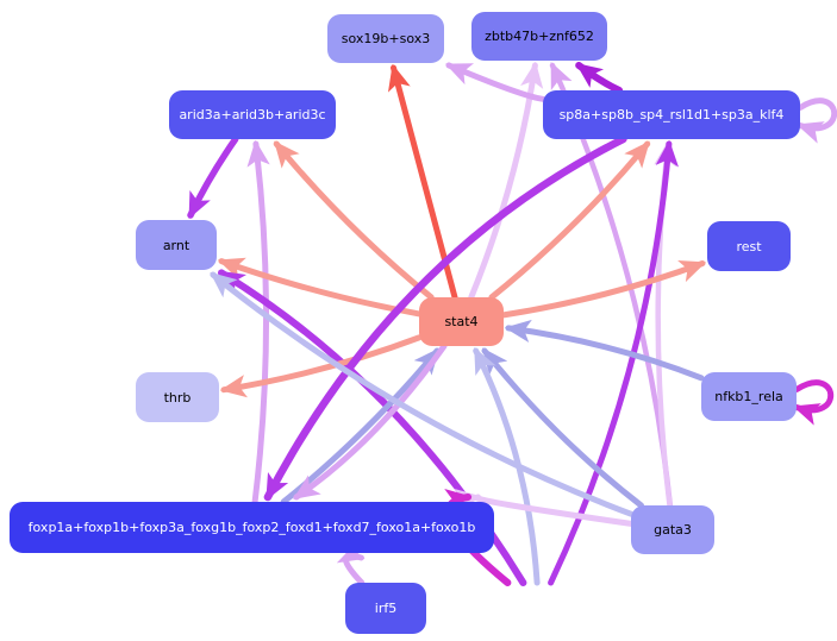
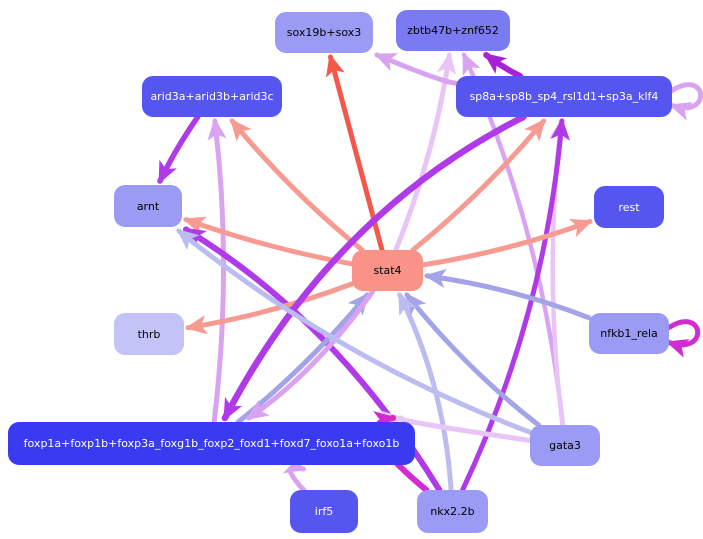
  sox19b+sox3
  zbtb47b+znf652
  arid3a+arid3b+arid3c
  sp8a+sp8b_sp4_rsl1d1+sp3a_klf4
  arnt
  rest
  stat4
  thrb
  nfkb1_rela
  foxp1a+foxp1b+foxp3a_foxg1b_foxp2_foxd1+foxd7_foxo1a+foxo1b
  gata3
  irf5
+ nkx2.2b
